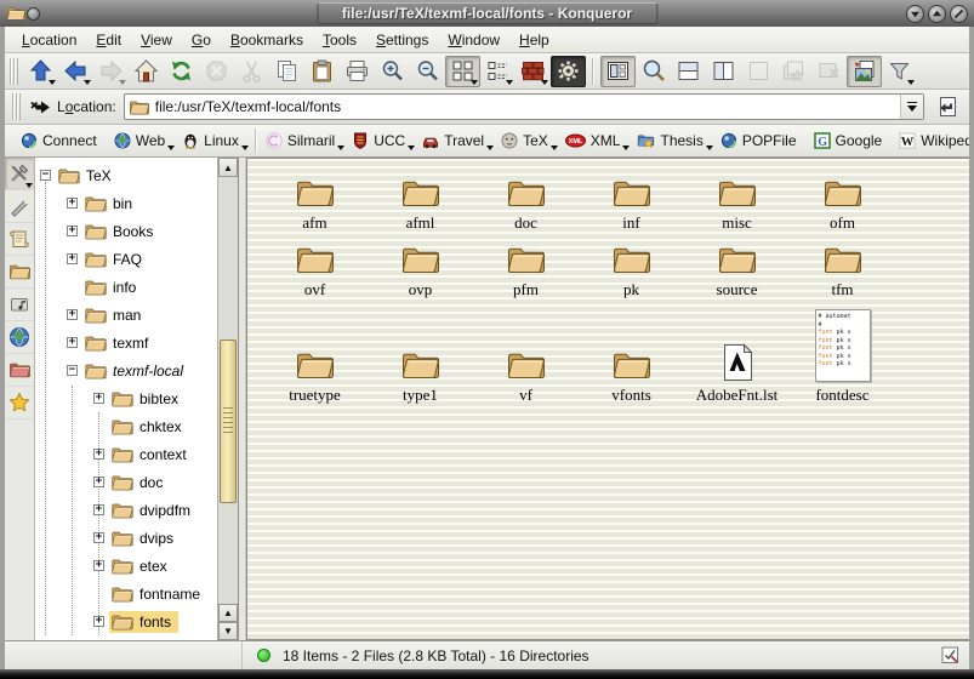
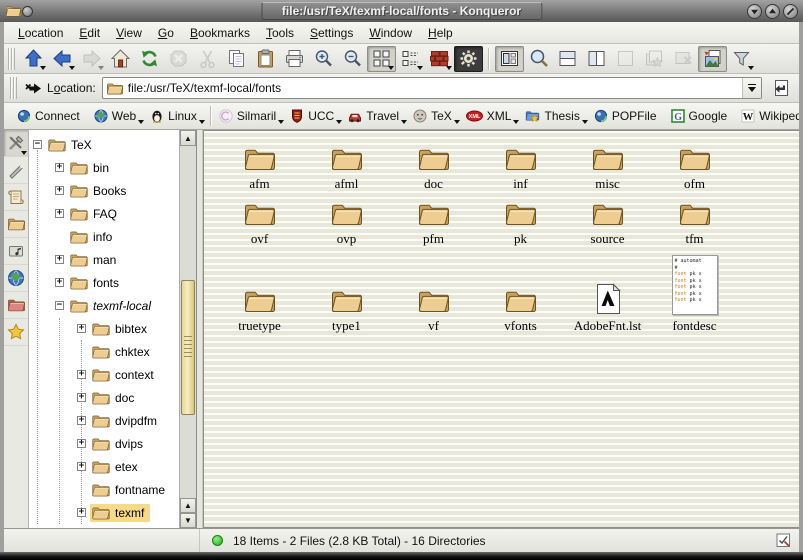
  file:/usr/TeX/texmf-local/fonts - Konqueror
  Location
  Edit
  View
  Go
  Bookmarks
  Tools
  Settings
  Window
  Help
  Location:
  file:/usr/TeX/texmf-local/fonts
  Connect
  Web
  Linux
  Silmaril
  UCC
  Travel
  TeX
  XML
  Thesis
  POPFile
  G
  Google
  W
  Wikiped
  −
  TeX
  +
  bin
  +
  Books
  +
  FAQ
  info
  +
  man
  +
- texmf
+ fonts
  −
  texmf-local
  +
  bibtex
  chktex
  +
  context
  +
  doc
  +
  dvipdfm
  +
  dvips
  +
  etex
  fontname
  +
- fonts
+ texmf
  ▲
  ▲
  ▼
  afm
  afml
  doc
  inf
  misc
  ofm
  ovf
  ovp
  pfm
  pk
  source
  tfm
  truetype
  type1
  vf
  vfonts
  AdobeFnt.lst
  fontdesc
  18 Items - 2 Files (2.8 KB Total) - 16 Directories
